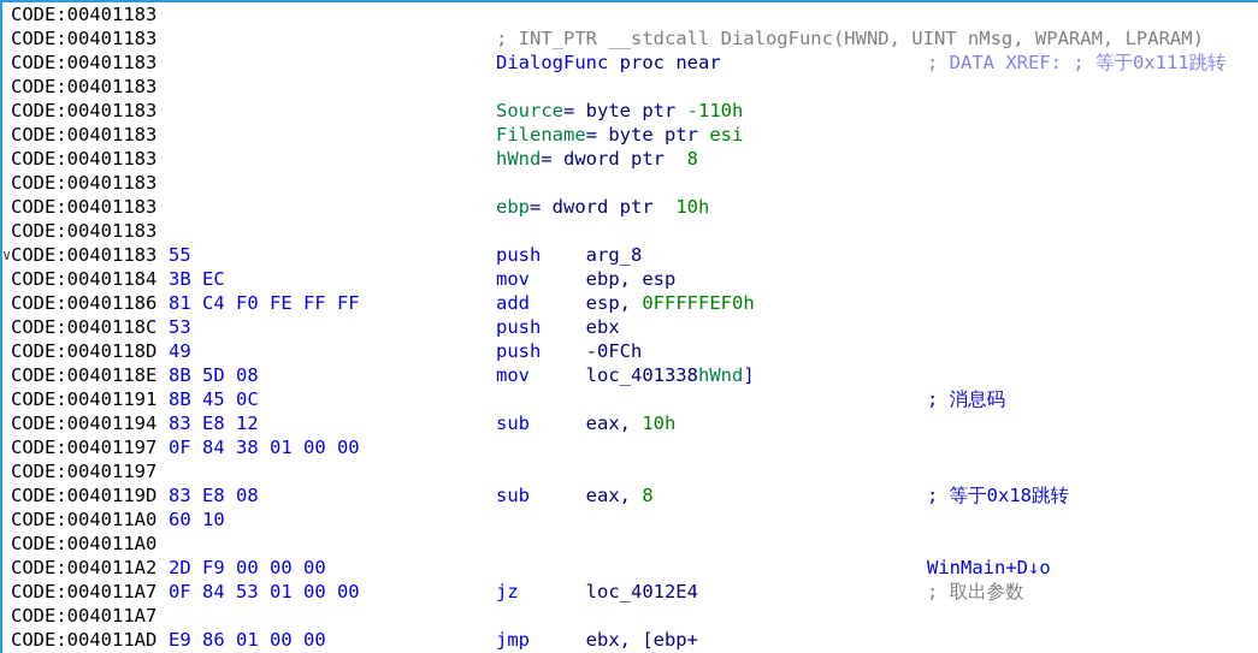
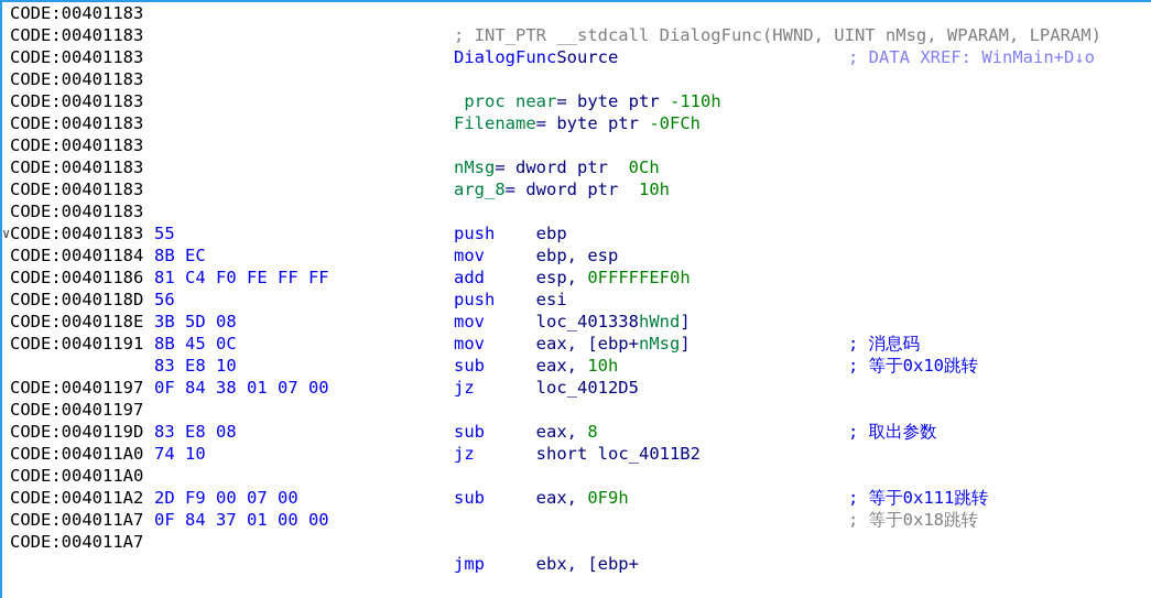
  CODE:00401183
  CODE:00401183
  ; INT_PTR __stdcall DialogFunc(HWND, UINT nMsg, WPARAM, LPARAM)
  CODE:00401183
- DialogFunc proc near
+ DialogFuncSource
- ; DATA XREF: ; 等于0x111跳转
+ ; DATA XREF: WinMain+D↓o
  CODE:00401183
  CODE:00401183
- Source= byte ptr -110h
+ proc near= byte ptr -110h
  CODE:00401183
- Filename= byte ptr esi
+ Filename= byte ptr -0FCh
  CODE:00401183
- hWnd= dword ptr 8
  CODE:00401183
+ nMsg= dword ptr 0Ch
  CODE:00401183
- ebp= dword ptr 10h
+ arg_8= dword ptr 10h
  CODE:00401183
  ∨
  CODE:00401183
  55
- push arg_8
+ push ebp
  CODE:00401184
- 3B EC
+ 8B EC
  mov ebp, esp
  CODE:00401186
  81 C4 F0 FE FF FF
  add esp, 0FFFFFEF0h
- CODE:0040118C
- 53
- push ebx
  CODE:0040118D
- 49
+ 56
- push -0FCh
+ push esi
  CODE:0040118E
- 8B 5D 08
+ 3B 5D 08
  mov loc_401338hWnd]
  CODE:00401191
  8B 45 0C
+ mov eax, [ebp+nMsg]
  ; 消息码
- CODE:00401194
- 83 E8 12
+ 83 E8 10
  sub eax, 10h
+ ; 等于0x10跳转
  CODE:00401197
- 0F 84 38 01 00 00
+ 0F 84 38 01 07 00
+ jz loc_4012D5
  CODE:00401197
  CODE:0040119D
  83 E8 08
  sub eax, 8
- ; 等于0x18跳转
+ ; 取出参数
  CODE:004011A0
- 60 10
+ 74 10
+ jz short loc_4011B2
  CODE:004011A0
  CODE:004011A2
- 2D F9 00 00 00
+ 2D F9 00 07 00
+ sub eax, 0F9h
- WinMain+D↓o
+ ; 等于0x111跳转
  CODE:004011A7
- 0F 84 53 01 00 00
+ 0F 84 37 01 00 00
- jz loc_4012E4
- ; 取出参数
+ ; 等于0x18跳转
  CODE:004011A7
- CODE:004011AD
- E9 86 01 00 00
  jmp ebx, [ebp+
